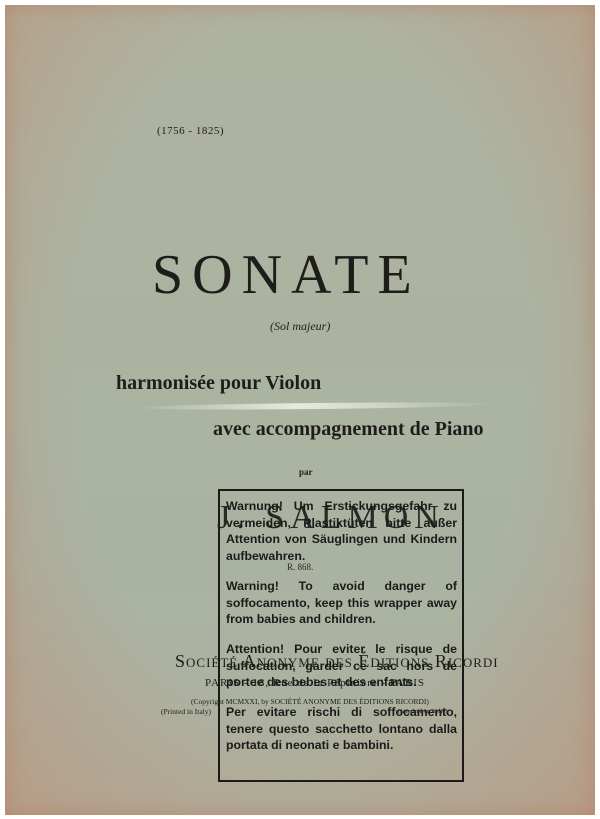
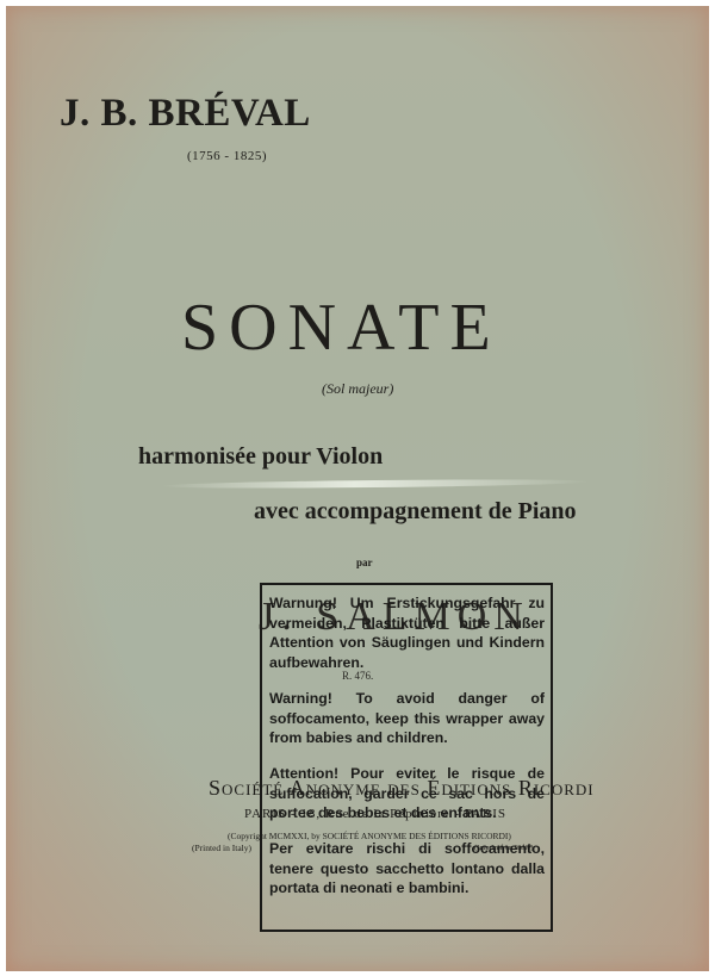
+ J. B. BRÉVAL
  (1756 - 1825)
  SONATE
  (Sol majeur)
  harmonisée pour Violon
  avec accompagnement de Piano
  par
  J. SALMON
- R. 868.
+ R. 476.
  Société Anonyme des Éditions Ricordi
  PARIS - 18, Rue de la Pépinière - PARIS
  (Copyright MCMXXI, by SOCIÉTÉ ANONYME DES ÉDITIONS RICORDI)
  (Printed in Italy)
  Warnung! Um Erstickungsgefahr zu vermeiden, Plastiktüten bitte außer Attention von Säuglingen und Kindern aufbewahren.
  Warning! To avoid danger of soffocamento, keep this wrapper away from babies and children.
  Attention! Pour eviter le risque de suffocation, garder ce sac hors de portee des bebes et des enfants.
  Per evitare rischi di soffocamento, tenere questo sacchetto lontano dalla portata di neonati e bambini.
